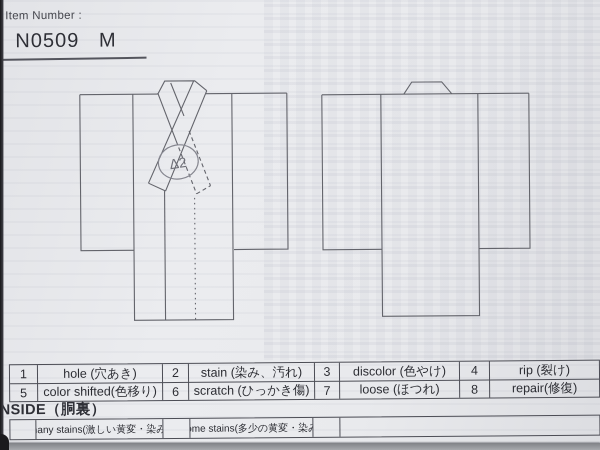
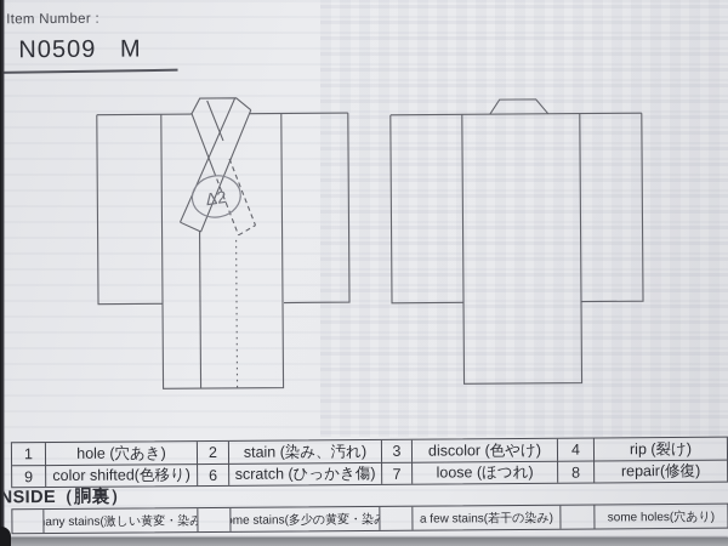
  Item Number :
  N0509 M
  1
  hole (穴あき)
  2
  stain (染み、汚れ)
  3
  discolor (色やけ)
  4
  rip (裂け)
- 5
+ 9
  color shifted(色移り)
  6
  scratch (ひっかき傷)
  7
  loose (ほつれ)
  8
  repair(修復)
  NSIDE（胴裏）
  any stains(激しい黄変・染み
  ome stains(多少の黄変・染
+ a few stains(若干の染み)
+ some holes(穴あり)
